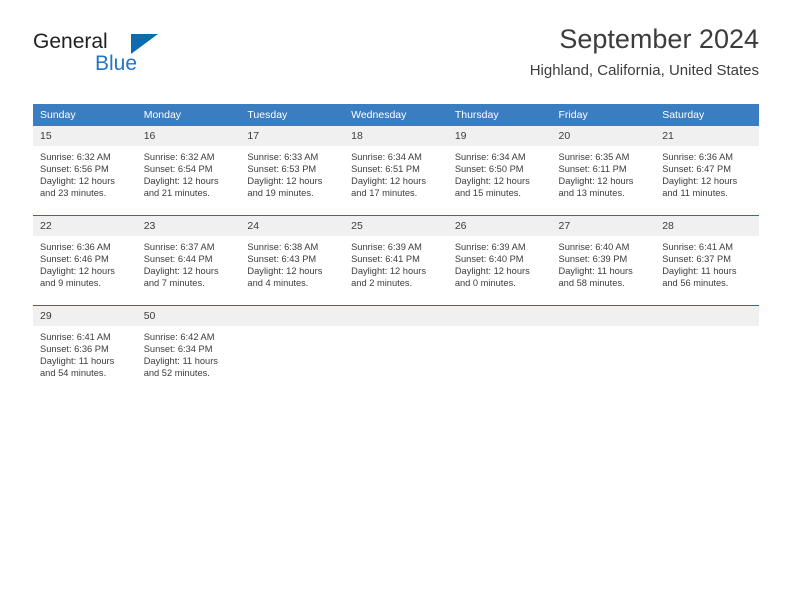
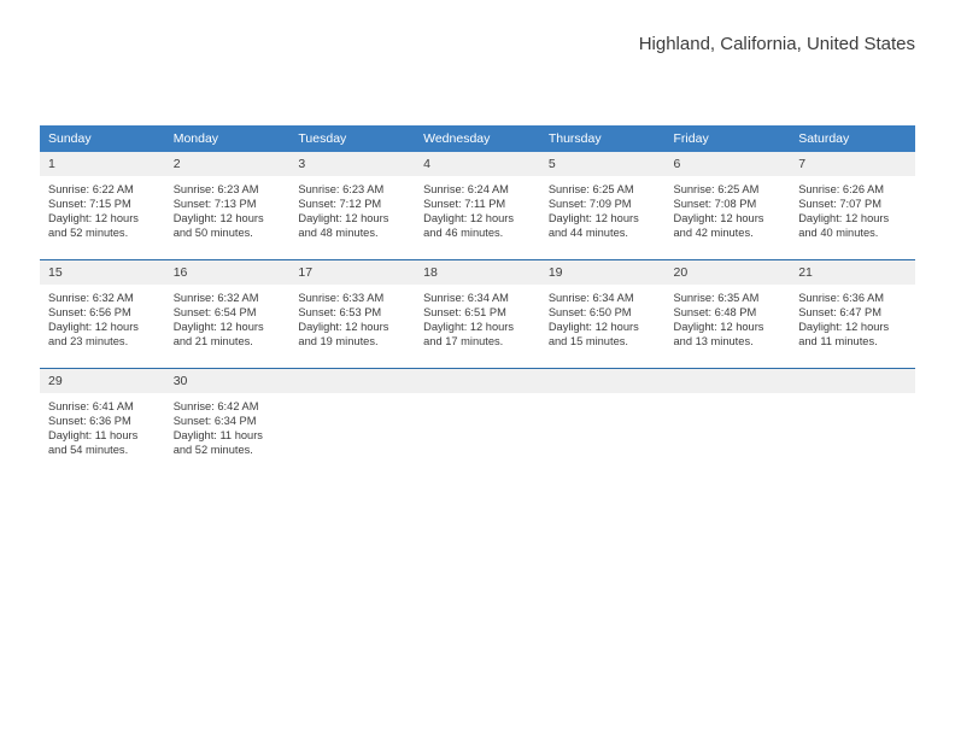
- General
- Blue
- September 2024
  Highland, California, United States
  Sunday	Monday	Tuesday	Wednesday	Thursday	Friday	Saturday
+ 1Sunrise: 6:22 AMSunset: 7:15 PMDaylight: 12 hoursand 52 minutes.	2Sunrise: 6:23 AMSunset: 7:13 PMDaylight: 12 hoursand 50 minutes.	3Sunrise: 6:23 AMSunset: 7:12 PMDaylight: 12 hoursand 48 minutes.	4Sunrise: 6:24 AMSunset: 7:11 PMDaylight: 12 hoursand 46 minutes.	5Sunrise: 6:25 AMSunset: 7:09 PMDaylight: 12 hoursand 44 minutes.	6Sunrise: 6:25 AMSunset: 7:08 PMDaylight: 12 hoursand 42 minutes.	7Sunrise: 6:26 AMSunset: 7:07 PMDaylight: 12 hoursand 40 minutes.
- 15Sunrise: 6:32 AMSunset: 6:56 PMDaylight: 12 hoursand 23 minutes.	16Sunrise: 6:32 AMSunset: 6:54 PMDaylight: 12 hoursand 21 minutes.	17Sunrise: 6:33 AMSunset: 6:53 PMDaylight: 12 hoursand 19 minutes.	18Sunrise: 6:34 AMSunset: 6:51 PMDaylight: 12 hoursand 17 minutes.	19Sunrise: 6:34 AMSunset: 6:50 PMDaylight: 12 hoursand 15 minutes.	20Sunrise: 6:35 AMSunset: 6:11 PMDaylight: 12 hoursand 13 minutes.	21Sunrise: 6:36 AMSunset: 6:47 PMDaylight: 12 hoursand 11 minutes.
+ 15Sunrise: 6:32 AMSunset: 6:56 PMDaylight: 12 hoursand 23 minutes.	16Sunrise: 6:32 AMSunset: 6:54 PMDaylight: 12 hoursand 21 minutes.	17Sunrise: 6:33 AMSunset: 6:53 PMDaylight: 12 hoursand 19 minutes.	18Sunrise: 6:34 AMSunset: 6:51 PMDaylight: 12 hoursand 17 minutes.	19Sunrise: 6:34 AMSunset: 6:50 PMDaylight: 12 hoursand 15 minutes.	20Sunrise: 6:35 AMSunset: 6:48 PMDaylight: 12 hoursand 13 minutes.	21Sunrise: 6:36 AMSunset: 6:47 PMDaylight: 12 hoursand 11 minutes.
- 22Sunrise: 6:36 AMSunset: 6:46 PMDaylight: 12 hoursand 9 minutes.	23Sunrise: 6:37 AMSunset: 6:44 PMDaylight: 12 hoursand 7 minutes.	24Sunrise: 6:38 AMSunset: 6:43 PMDaylight: 12 hoursand 4 minutes.	25Sunrise: 6:39 AMSunset: 6:41 PMDaylight: 12 hoursand 2 minutes.	26Sunrise: 6:39 AMSunset: 6:40 PMDaylight: 12 hoursand 0 minutes.	27Sunrise: 6:40 AMSunset: 6:39 PMDaylight: 11 hoursand 58 minutes.	28Sunrise: 6:41 AMSunset: 6:37 PMDaylight: 11 hoursand 56 minutes.
- 29Sunrise: 6:41 AMSunset: 6:36 PMDaylight: 11 hoursand 54 minutes.	50Sunrise: 6:42 AMSunset: 6:34 PMDaylight: 11 hoursand 52 minutes.
+ 29Sunrise: 6:41 AMSunset: 6:36 PMDaylight: 11 hoursand 54 minutes.	30Sunrise: 6:42 AMSunset: 6:34 PMDaylight: 11 hoursand 52 minutes.
